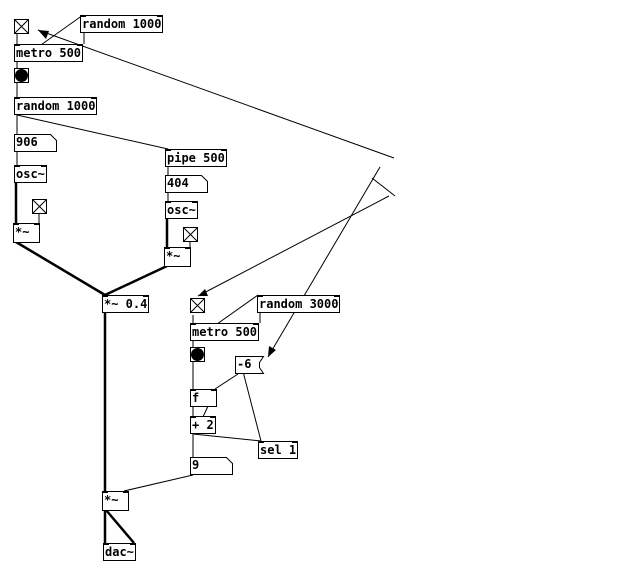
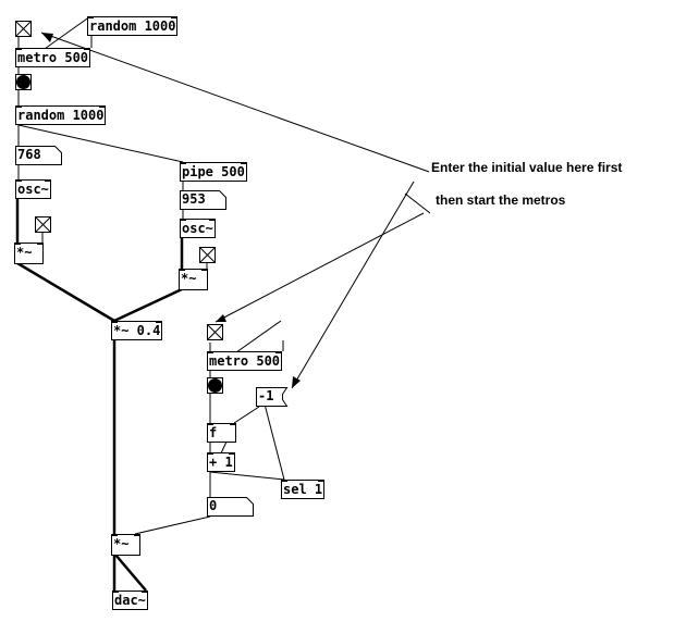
  random 1000
  metro 500
  random 1000
- 906
+ 768
  osc~
  *~
  pipe 500
- 404
+ 953
  osc~
  *~
  *~ 0.4
- random 3000
  metro 500
- -6
+ -1
  f
- + 2
+ + 1
  sel 1
- 9
+ 0
  *~
  dac~
+ Enter the initial value here first
+ then start the metros
